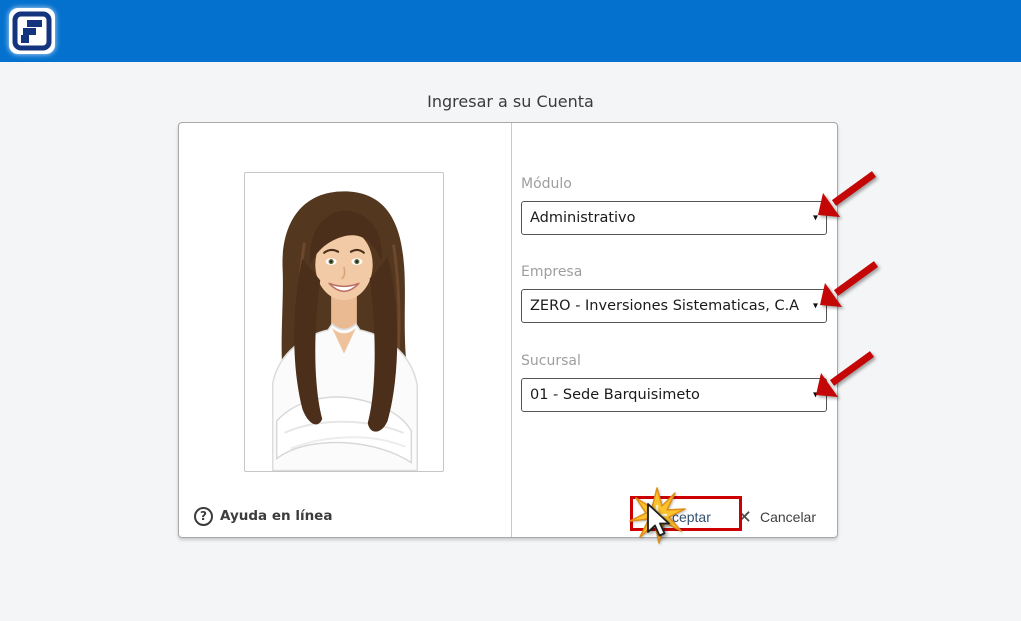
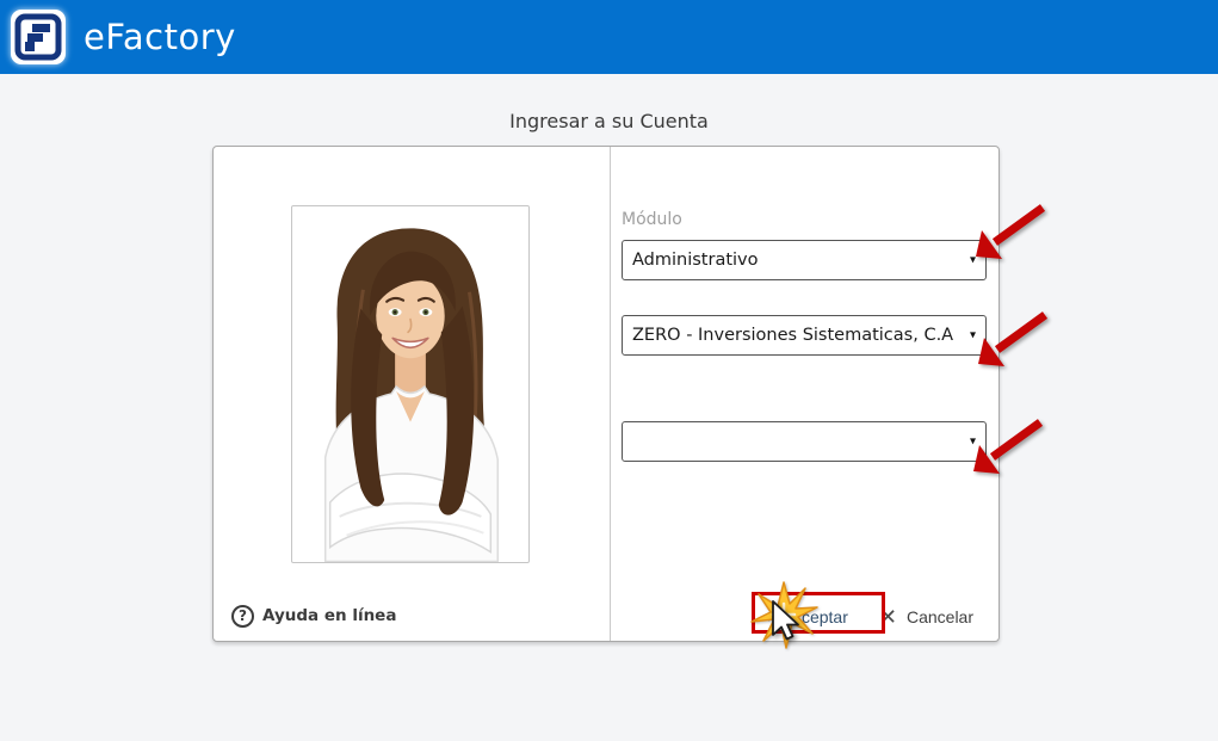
+ eFactory
  Ingresar a su Cuenta
  ?
  Ayuda en línea
  Módulo
  Administrativo
  ▾
- Empresa
  ZERO - Inversiones Sistematicas, C.A
  ▾
- Sucursal
- 01 - Sede Barquisimeto
  ▾
  ceptar
  ✕
  Cancelar
